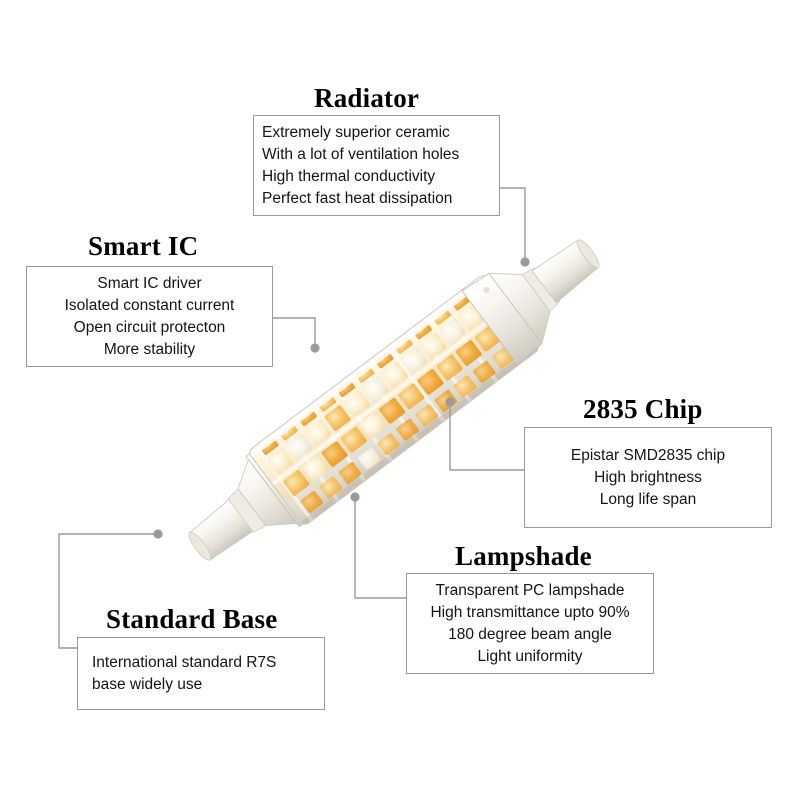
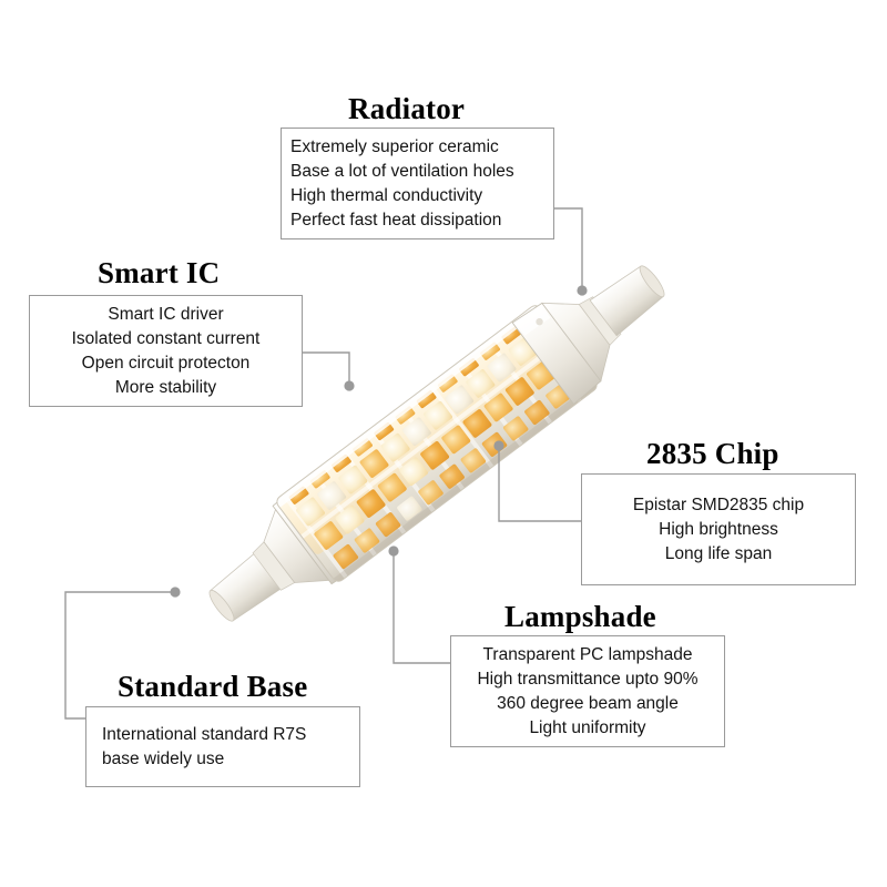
  Radiator
  Extremely superior ceramic
- With a lot of ventilation holes
+ Base a lot of ventilation holes
  High thermal conductivity
  Perfect fast heat dissipation
  Smart IC
  Smart IC driver
  Isolated constant current
  Open circuit protecton
  More stability
  2835 Chip
  Epistar SMD2835 chip
  High brightness
  Long life span
  Lampshade
  Transparent PC lampshade
  High transmittance upto 90%
- 180 degree beam angle
+ 360 degree beam angle
  Light uniformity
  Standard Base
  International standard R7S
  base widely use
